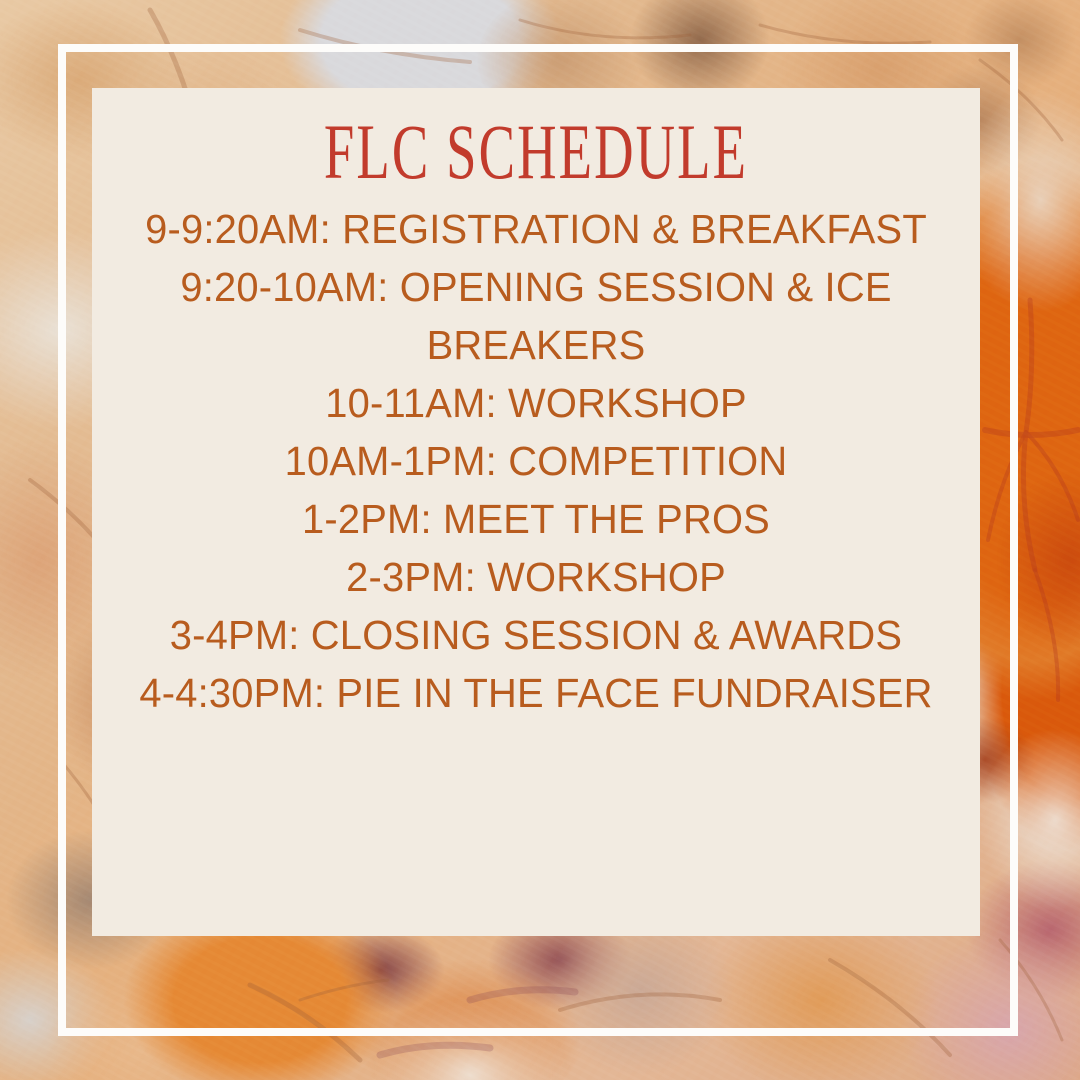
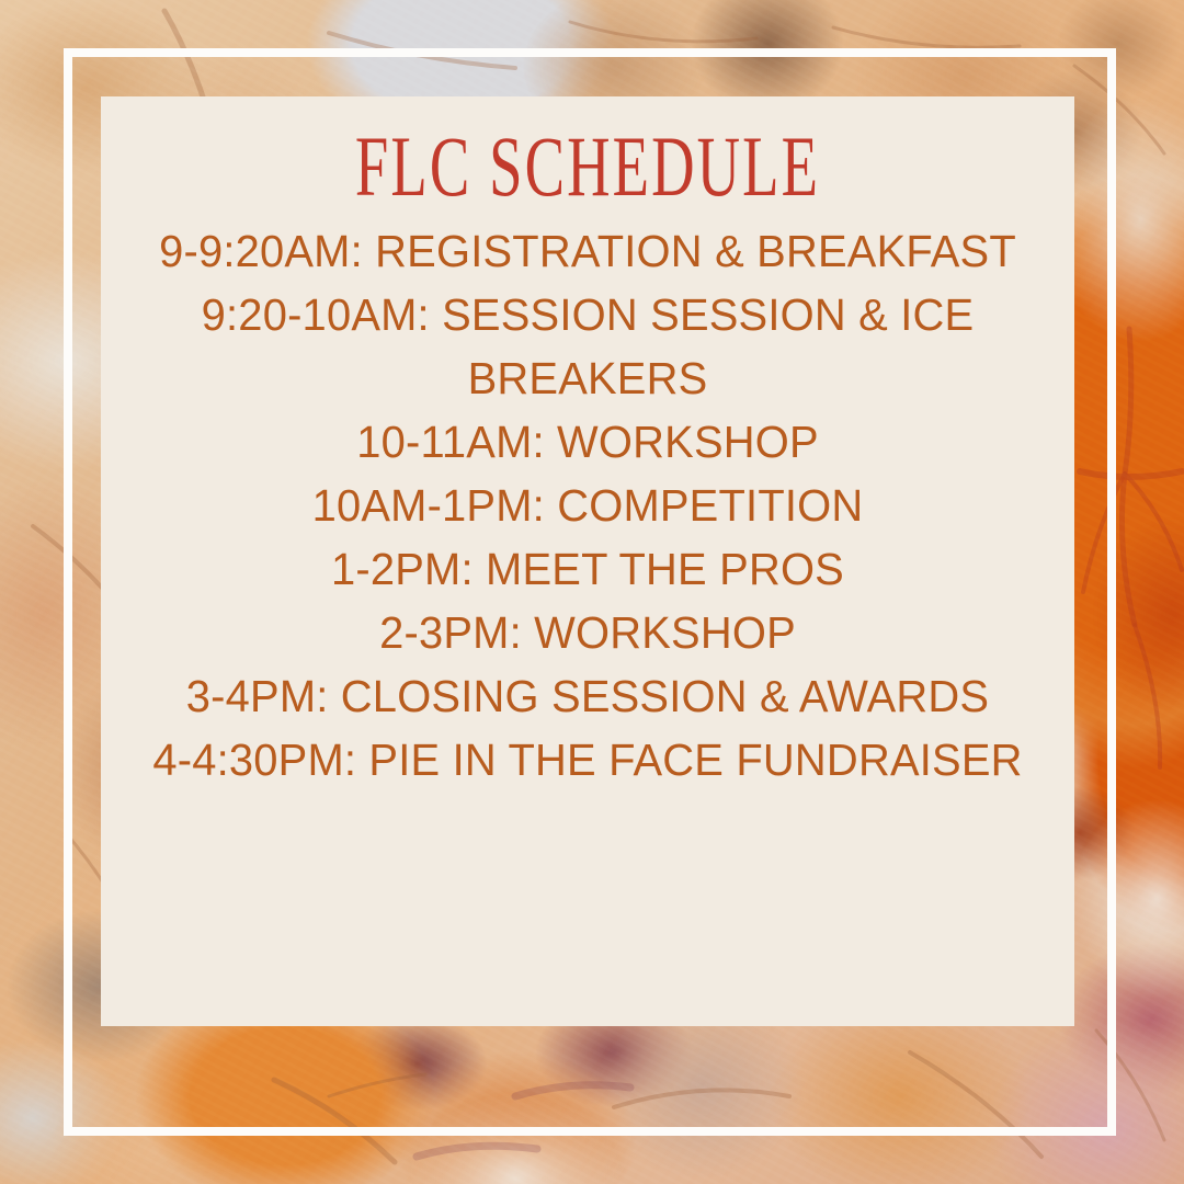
  FLC SCHEDULE
- 9-9:20AM: REGISTRATION & BREAKFAST 9:20-10AM: OPENING SESSION & ICE BREAKERS 10-11AM: WORKSHOP 10AM-1PM: COMPETITION 1-2PM: MEET THE PROS 2-3PM: WORKSHOP 3-4PM: CLOSING SESSION & AWARDS 4-4:30PM: PIE IN THE FACE FUNDRAISER
+ 9-9:20AM: REGISTRATION & BREAKFAST 9:20-10AM: SESSION SESSION & ICE BREAKERS 10-11AM: WORKSHOP 10AM-1PM: COMPETITION 1-2PM: MEET THE PROS 2-3PM: WORKSHOP 3-4PM: CLOSING SESSION & AWARDS 4-4:30PM: PIE IN THE FACE FUNDRAISER
